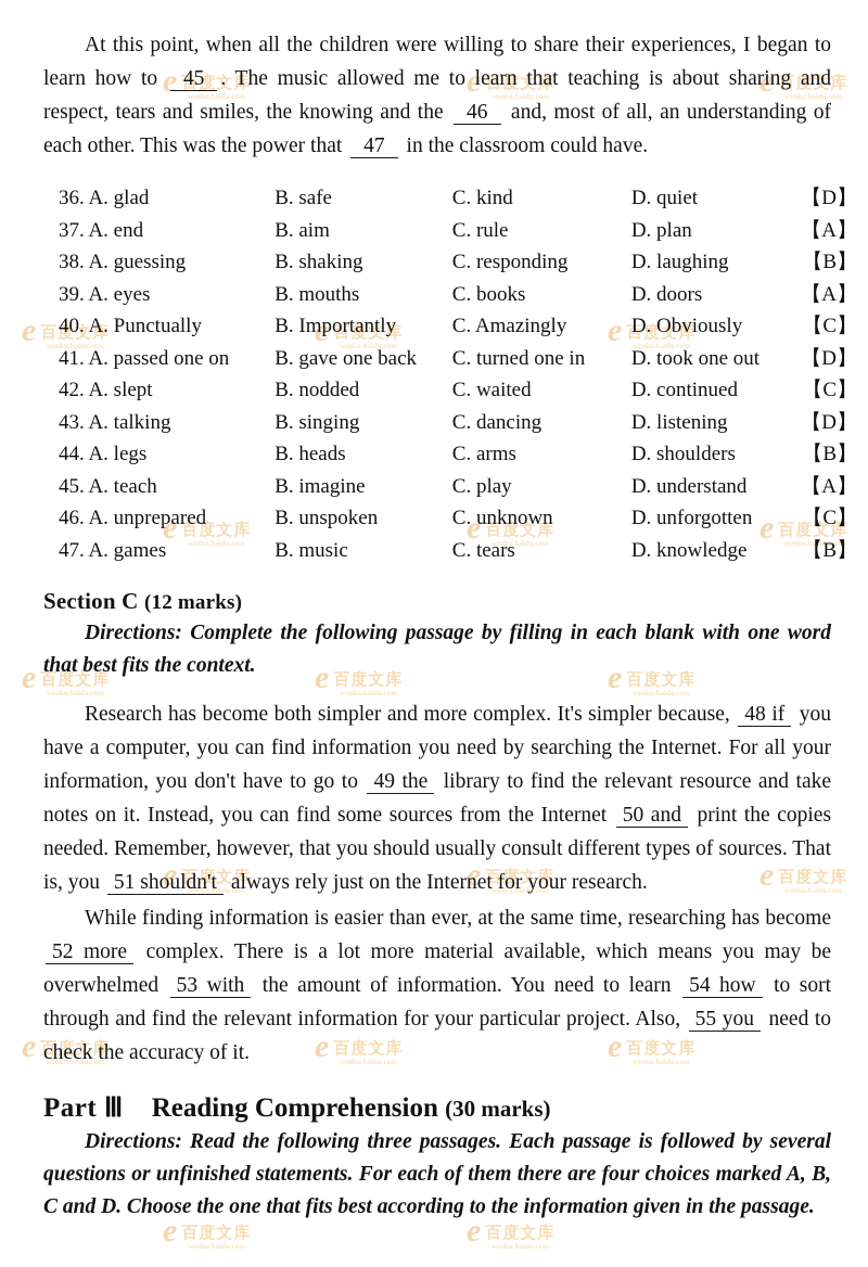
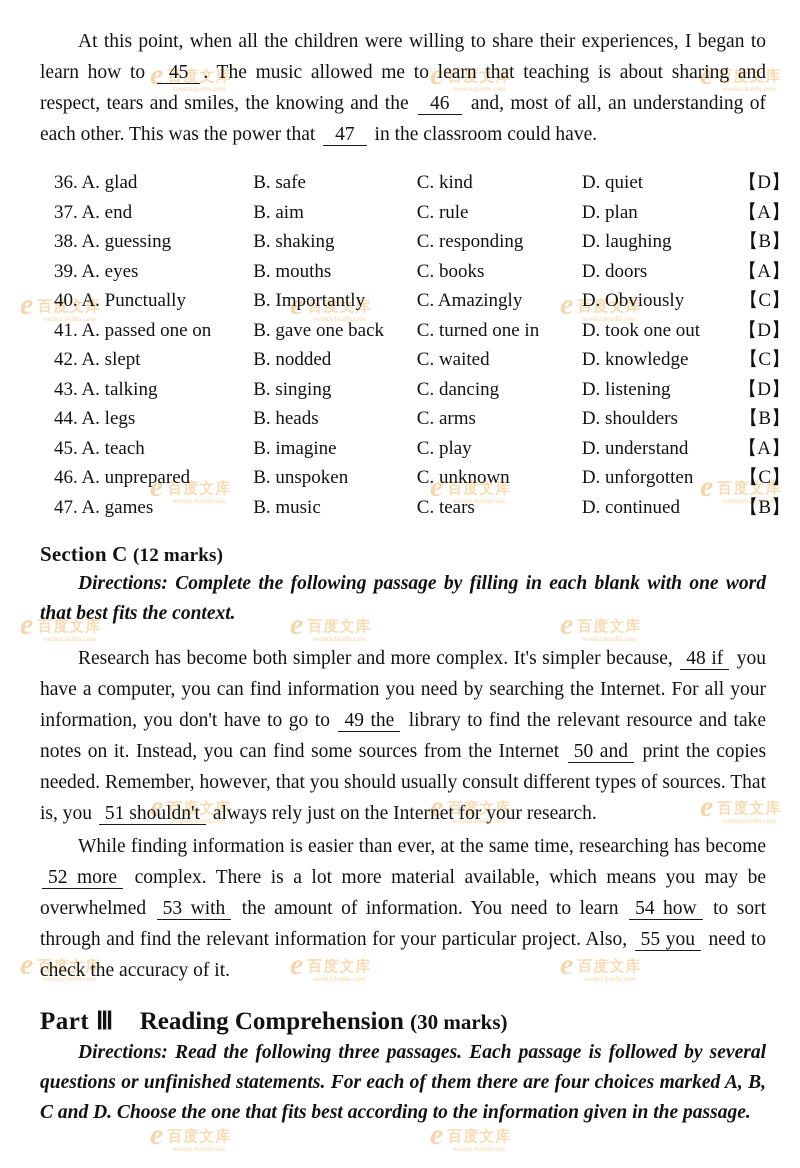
  e 百度文库
  wenku.baidu.com
  e 百度文库
  wenku.baidu.com
  e 百度文库
  wenku.baidu.com
  e 百度文库
  wenku.baidu.com
  e 百度文库
  wenku.baidu.com
  e 百度文库
  wenku.baidu.com
  e 百度文库
  wenku.baidu.com
  e 百度文库
  wenku.baidu.com
  e 百度文库
  wenku.baidu.com
  e 百度文库
  wenku.baidu.com
  e 百度文库
  wenku.baidu.com
  e 百度文库
  wenku.baidu.com
  e 百度文库
  wenku.baidu.com
  e 百度文库
  wenku.baidu.com
  e 百度文库
  wenku.baidu.com
  e 百度文库
  wenku.baidu.com
  e 百度文库
  wenku.baidu.com
  e 百度文库
  wenku.baidu.com
  e 百度文库
  wenku.baidu.com
  e 百度文库
  wenku.baidu.com
  At this point, when all the children were willing to share their experiences, I began to learn how to 45 . The music allowed me to learn that teaching is about sharing and respect, tears and smiles, the knowing and the 46 and, most of all, an understanding of each other. This was the power that 47 in the classroom could have.
  36. A. glad	B. safe	C. kind	D. quiet	【D】
  37. A. end	B. aim	C. rule	D. plan	【A】
  38. A. guessing	B. shaking	C. responding	D. laughing	【B】
  39. A. eyes	B. mouths	C. books	D. doors	【A】
  40. A. Punctually	B. Importantly	C. Amazingly	D. Obviously	【C】
  41. A. passed one on	B. gave one back	C. turned one in	D. took one out	【D】
- 42. A. slept	B. nodded	C. waited	D. continued	【C】
+ 42. A. slept	B. nodded	C. waited	D. knowledge	【C】
  43. A. talking	B. singing	C. dancing	D. listening	【D】
  44. A. legs	B. heads	C. arms	D. shoulders	【B】
  45. A. teach	B. imagine	C. play	D. understand	【A】
  46. A. unprepared	B. unspoken	C. unknown	D. unforgotten	【C】
- 47. A. games	B. music	C. tears	D. knowledge	【B】
+ 47. A. games	B. music	C. tears	D. continued	【B】
  Section C (12 marks)
  Directions: Complete the following passage by filling in each blank with one word that best fits the context.
  Research has become both simpler and more complex. It's simpler because, 48 if you have a computer, you can find information you need by searching the Internet. For all your information, you don't have to go to 49 the library to find the relevant resource and take notes on it. Instead, you can find some sources from the Internet 50 and print the copies needed. Remember, however, that you should usually consult different types of sources. That is, you 51 shouldn't always rely just on the Internet for your research.
  While finding information is easier than ever, at the same time, researching has become 52 more complex. There is a lot more material available, which means you may be overwhelmed 53 with the amount of information. You need to learn 54 how to sort through and find the relevant information for your particular project. Also, 55 you need to check the accuracy of it.
  Part Ⅲ Reading Comprehension (30 marks)
  Directions: Read the following three passages. Each passage is followed by several questions or unfinished statements. For each of them there are four choices marked A, B, C and D. Choose the one that fits best according to the information given in the passage.
